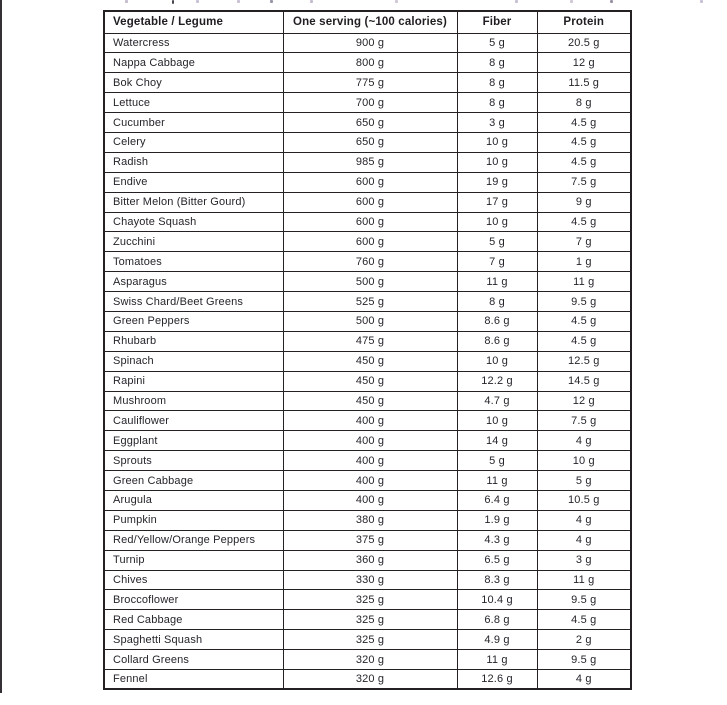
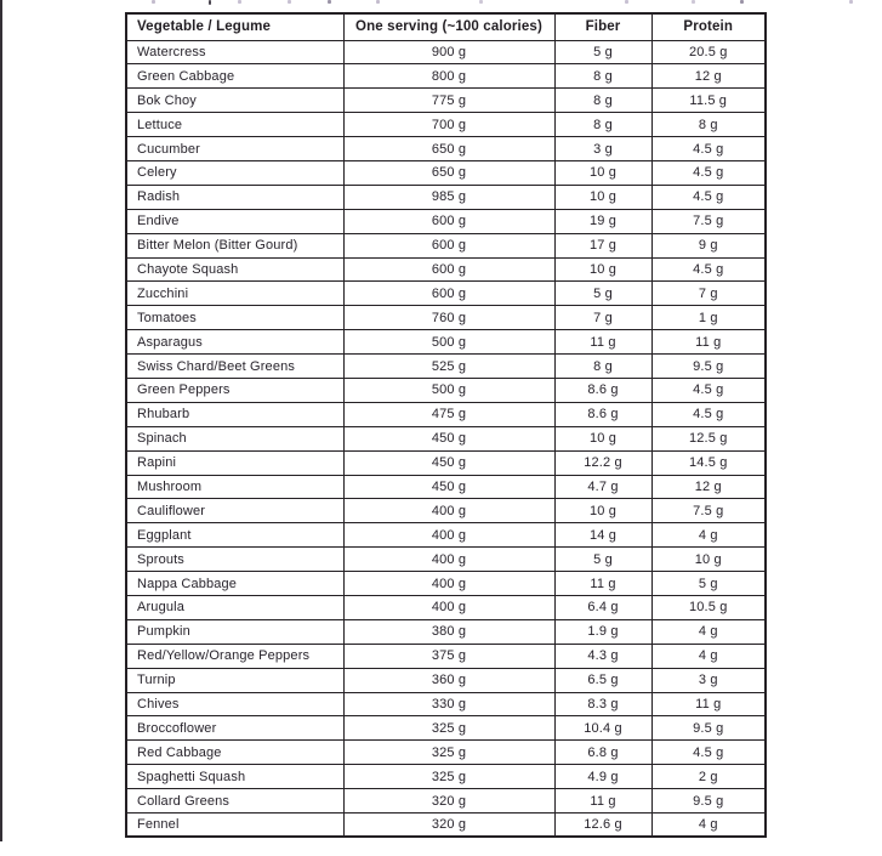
  Vegetable / Legume	One serving (~100 calories)	Fiber	Protein
  Watercress	900 g	5 g	20.5 g
- Nappa Cabbage	800 g	8 g	12 g
+ Green Cabbage	800 g	8 g	12 g
  Bok Choy	775 g	8 g	11.5 g
  Lettuce	700 g	8 g	8 g
  Cucumber	650 g	3 g	4.5 g
  Celery	650 g	10 g	4.5 g
  Radish	985 g	10 g	4.5 g
  Endive	600 g	19 g	7.5 g
  Bitter Melon (Bitter Gourd)	600 g	17 g	9 g
  Chayote Squash	600 g	10 g	4.5 g
  Zucchini	600 g	5 g	7 g
  Tomatoes	760 g	7 g	1 g
  Asparagus	500 g	11 g	11 g
  Swiss Chard/Beet Greens	525 g	8 g	9.5 g
  Green Peppers	500 g	8.6 g	4.5 g
  Rhubarb	475 g	8.6 g	4.5 g
  Spinach	450 g	10 g	12.5 g
  Rapini	450 g	12.2 g	14.5 g
  Mushroom	450 g	4.7 g	12 g
  Cauliflower	400 g	10 g	7.5 g
  Eggplant	400 g	14 g	4 g
  Sprouts	400 g	5 g	10 g
- Green Cabbage	400 g	11 g	5 g
+ Nappa Cabbage	400 g	11 g	5 g
  Arugula	400 g	6.4 g	10.5 g
  Pumpkin	380 g	1.9 g	4 g
  Red/Yellow/Orange Peppers	375 g	4.3 g	4 g
  Turnip	360 g	6.5 g	3 g
  Chives	330 g	8.3 g	11 g
  Broccoflower	325 g	10.4 g	9.5 g
  Red Cabbage	325 g	6.8 g	4.5 g
  Spaghetti Squash	325 g	4.9 g	2 g
  Collard Greens	320 g	11 g	9.5 g
  Fennel	320 g	12.6 g	4 g
